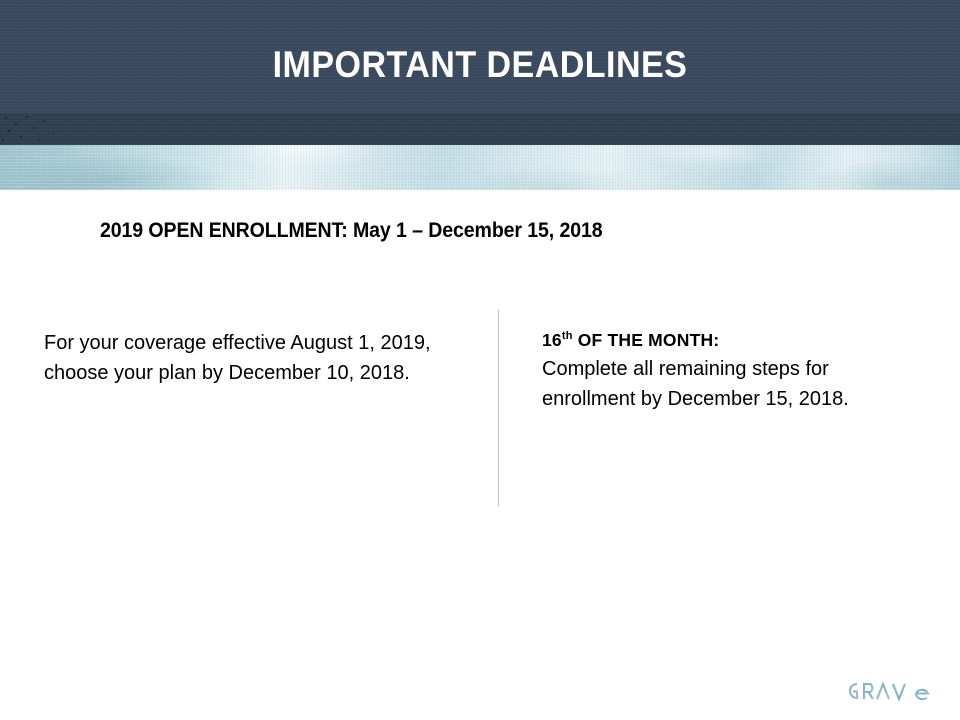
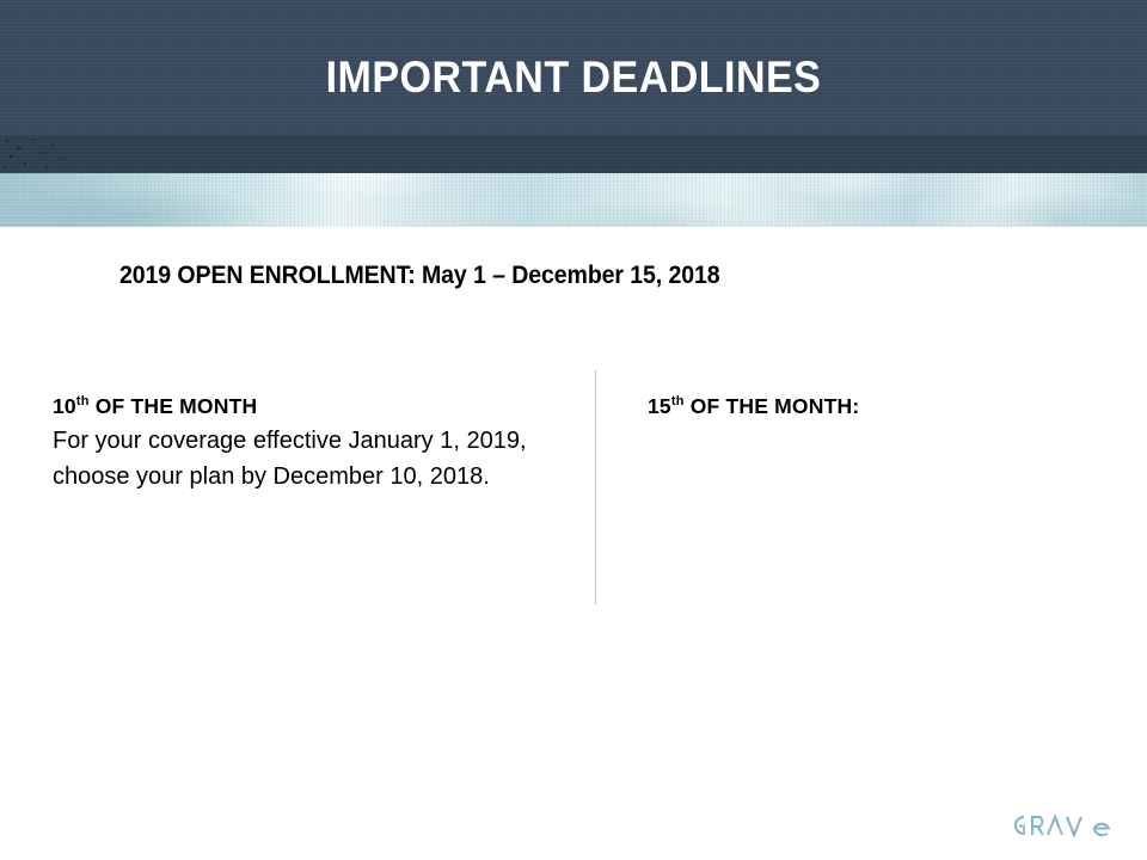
  IMPORTANT DEADLINES
  2019 OPEN ENROLLMENT: May 1 – December 15, 2018
+ 10th OF THE MONTH
- For your coverage effective August 1, 2019, choose your plan by December 10, 2018.
+ For your coverage effective January 1, 2019, choose your plan by December 10, 2018.
- 16th OF THE MONTH:
+ 15th OF THE MONTH:
- Complete all remaining steps for enrollment by December 15, 2018.
